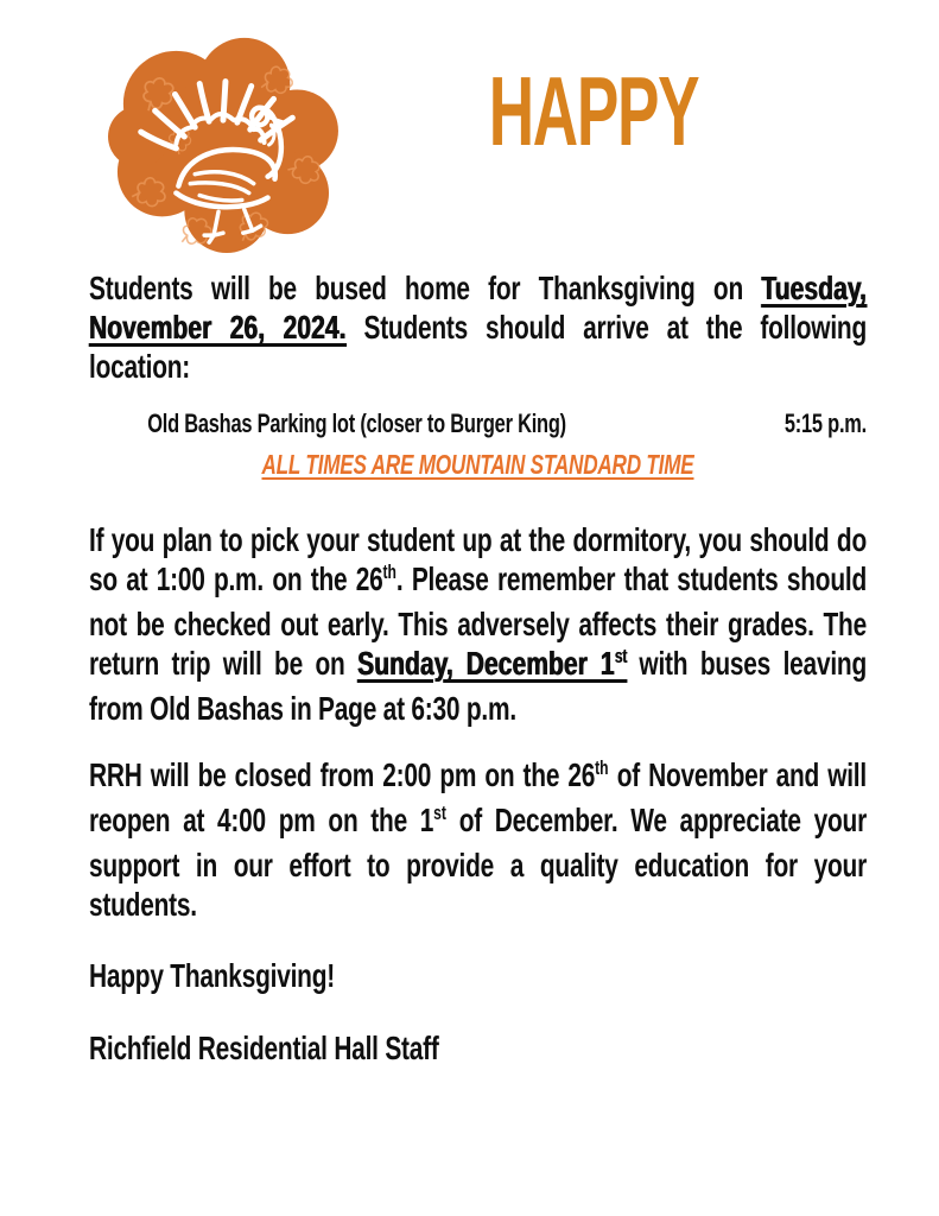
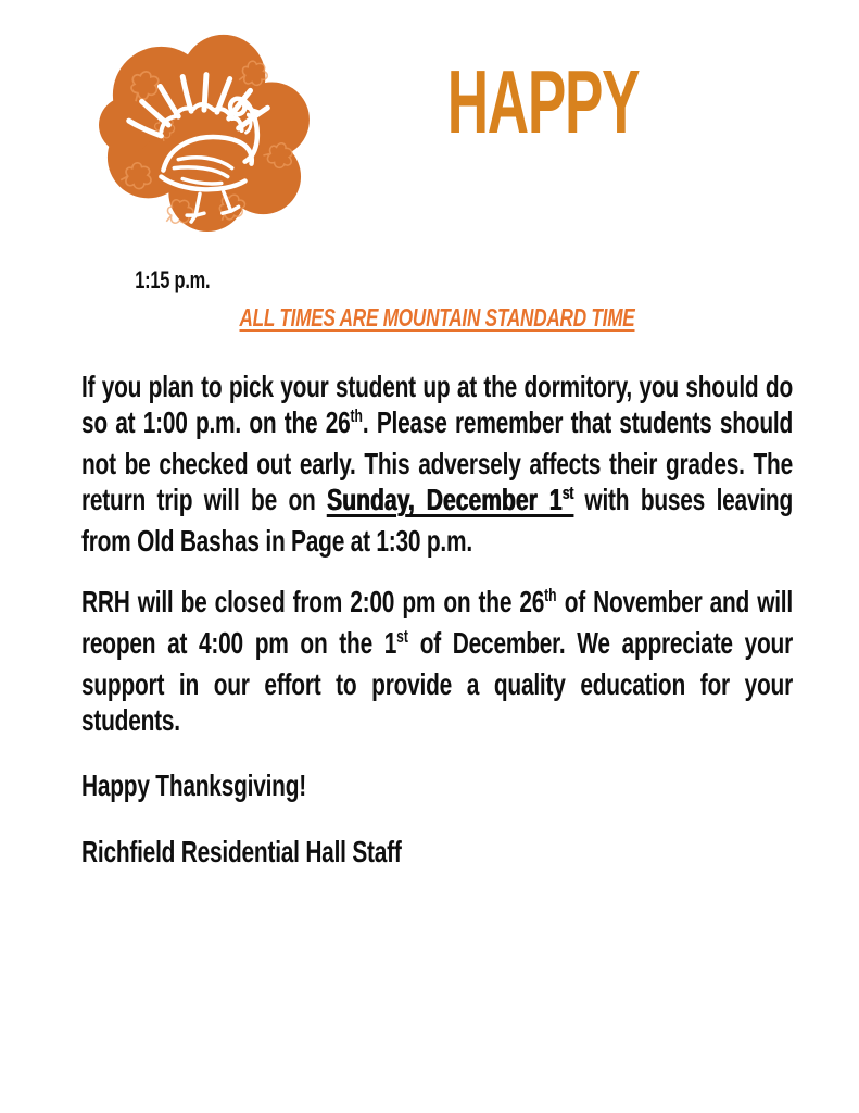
  HAPPY
- Students will be bused home for Thanksgiving on Tuesday, November 26, 2024. Students should arrive at the following location:
- Old Bashas Parking lot (closer to Burger King)
- 5:15 p.m.
+ 1:15 p.m.
  ALL TIMES ARE MOUNTAIN STANDARD TIME
- If you plan to pick your student up at the dormitory, you should do so at 1:00 p.m. on the 26th. Please remember that students should not be checked out early. This adversely affects their grades. The return trip will be on Sunday, December 1st with buses leaving from Old Bashas in Page at 6:30 p.m.
+ If you plan to pick your student up at the dormitory, you should do so at 1:00 p.m. on the 26th. Please remember that students should not be checked out early. This adversely affects their grades. The return trip will be on Sunday, December 1st with buses leaving from Old Bashas in Page at 1:30 p.m.
  RRH will be closed from 2:00 pm on the 26th of November and will reopen at 4:00 pm on the 1st of December. We appreciate your support in our effort to provide a quality education for your students.
  Happy Thanksgiving!
  Richfield Residential Hall Staff
